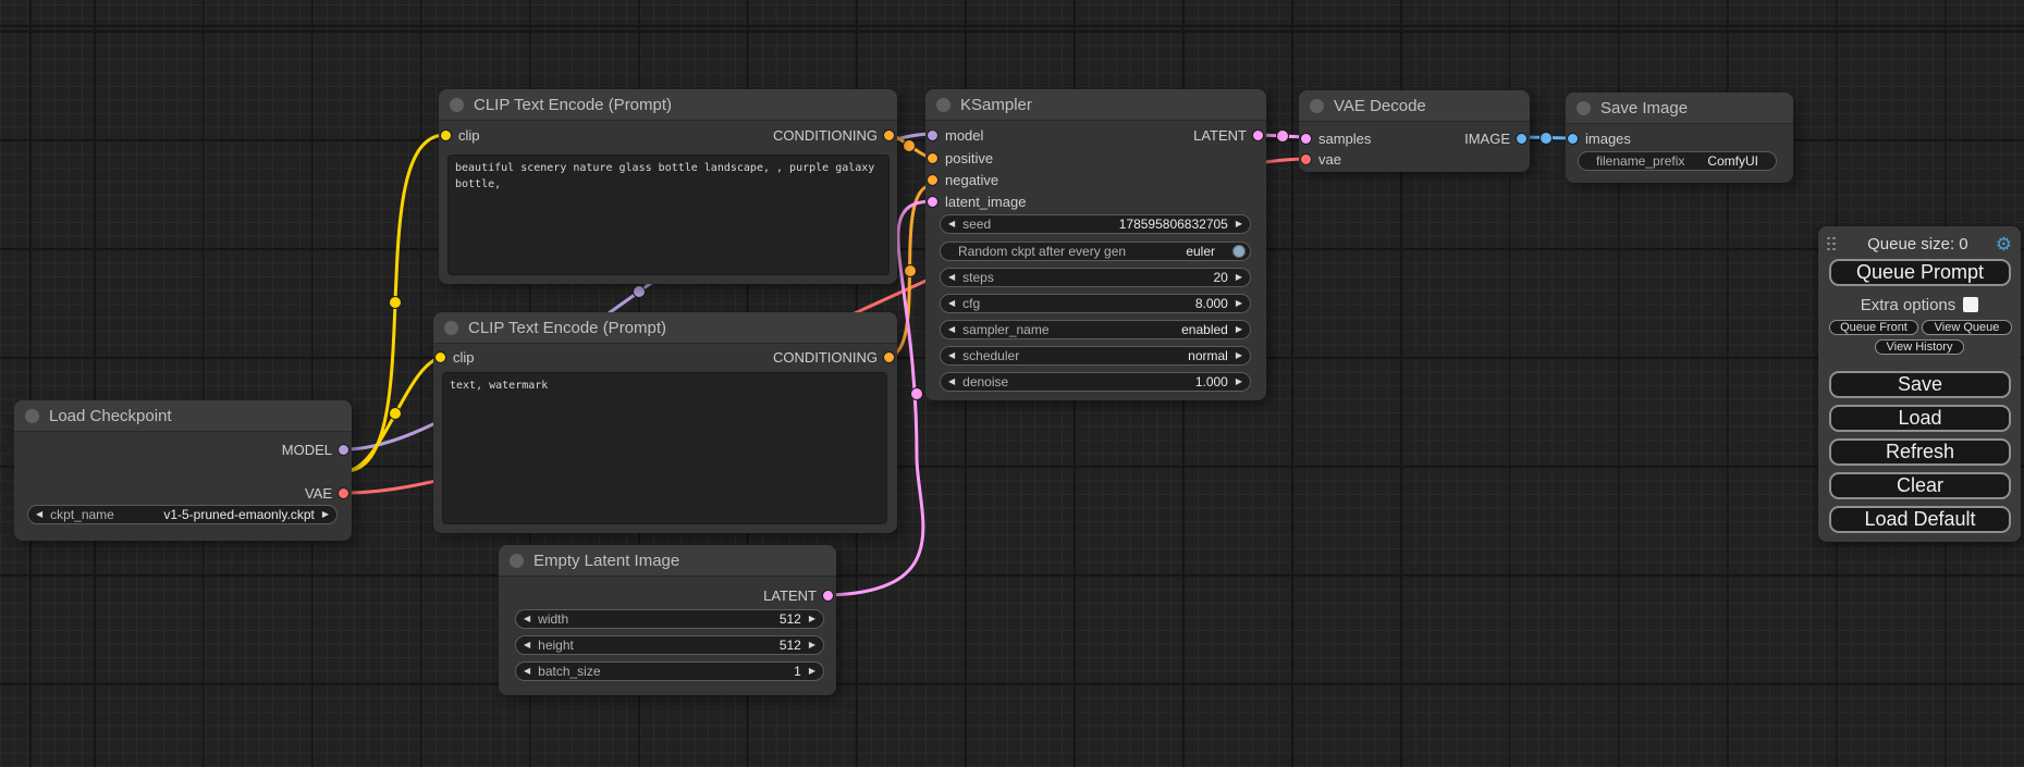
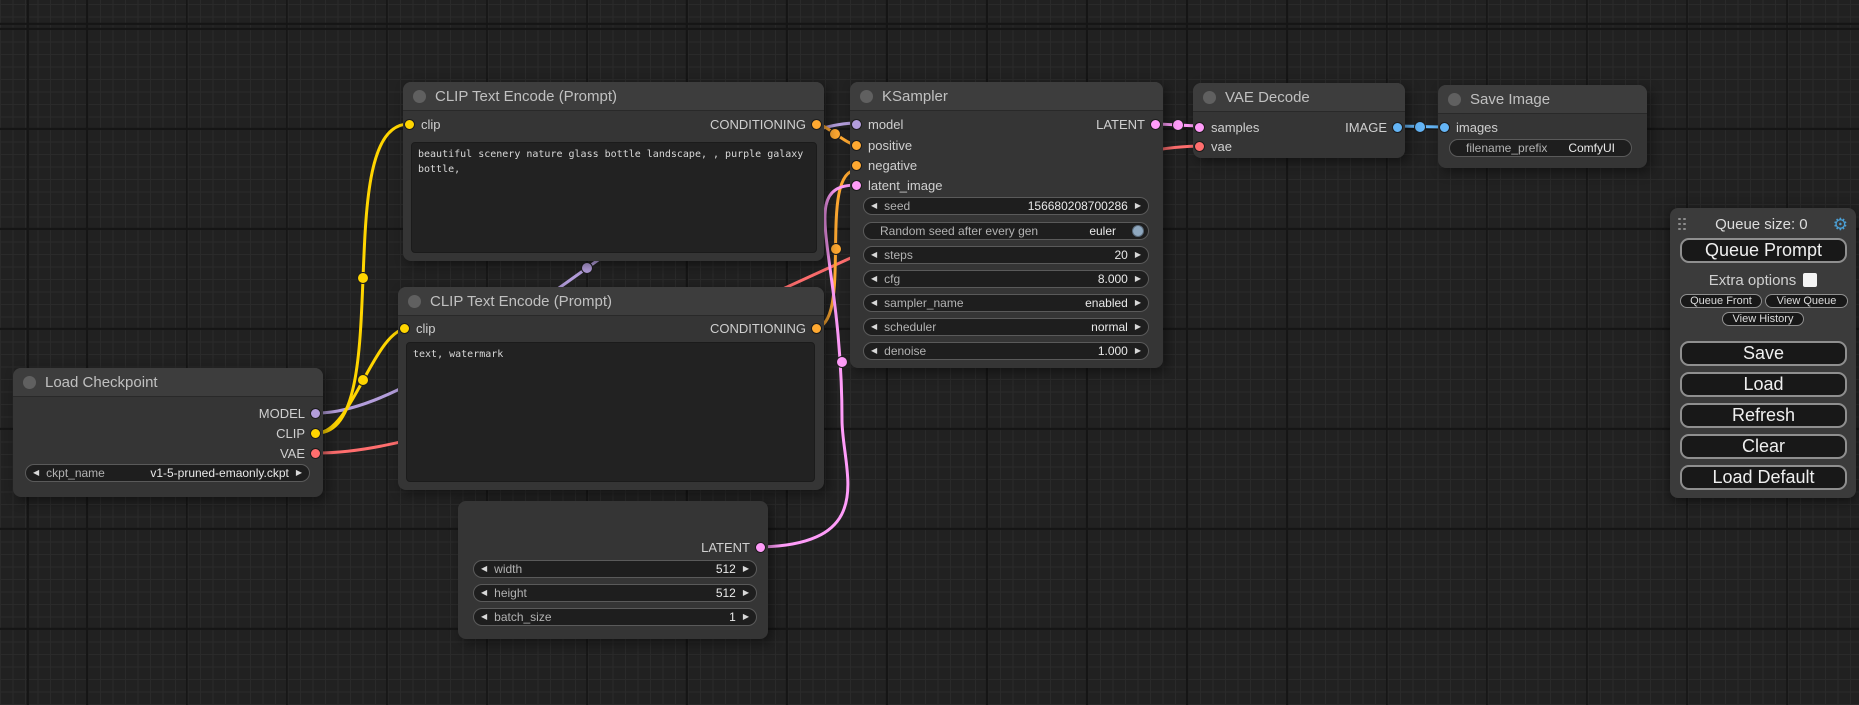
  Load Checkpoint
  MODEL
+ CLIP
  VAE
  ◀
  ckpt_name
  v1-5-pruned-emaonly.ckpt
  ▶
  CLIP Text Encode (Prompt)
  clip
  CONDITIONING
  CLIP Text Encode (Prompt)
  clip
  CONDITIONING
  text, watermark
  KSampler
  model
  LATENT
  positive
  negative
  latent_image
  ◀
  seed
- 178595806832705
+ 156680208700286
  ▶
- Random ckpt after every gen
+ Random seed after every gen
  euler
  ◀
  steps
  20
  ▶
  ◀
  cfg
  8.000
  ▶
  ◀
  sampler_name
  enabled
  ▶
  ◀
  scheduler
  normal
  ▶
  ◀
  denoise
  1.000
  ▶
  VAE Decode
  samples
  IMAGE
  vae
  Save Image
  images
  filename_prefix
  ComfyUI
- Empty Latent Image
  LATENT
  ◀
  width
  512
  ▶
  ◀
  height
  512
  ▶
  ◀
  batch_size
  1
  ▶
  Queue size: 0
  ⚙
  Queue Prompt
  Extra options
  Queue Front
  View Queue
  View History
  Save
  Load
  Refresh
  Clear
  Load Default
